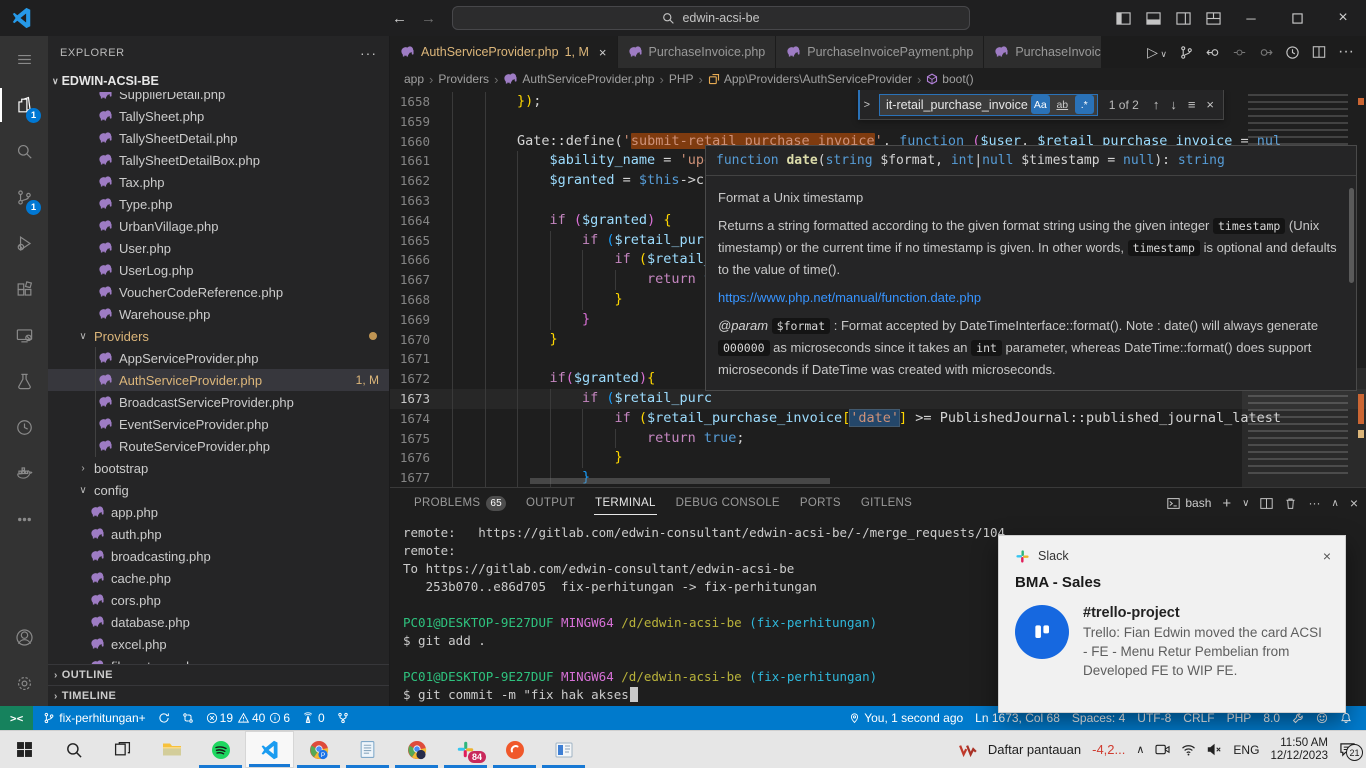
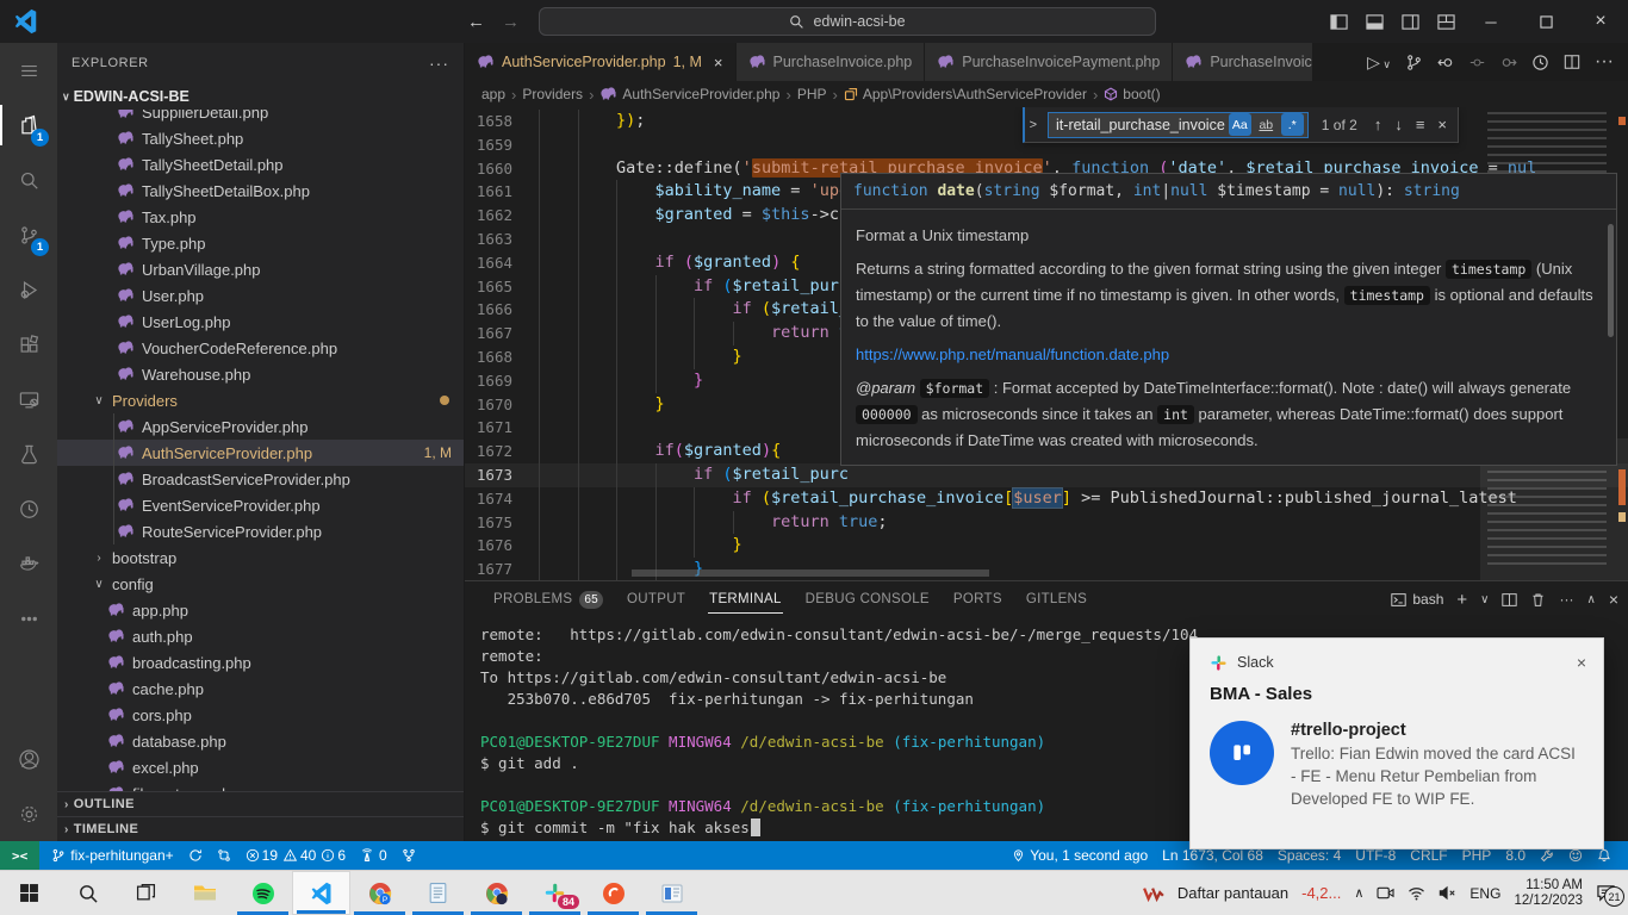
  ←
  →
  edwin-acsi-be
  ─
  ×
  1
  1
  EXPLORER
  ···
  ∨
  EDWIN-ACSI-BE
  SupplierDetail.php
  TallySheet.php
  TallySheetDetail.php
  TallySheetDetailBox.php
  Tax.php
  Type.php
  UrbanVillage.php
  User.php
  UserLog.php
  VoucherCodeReference.php
  Warehouse.php
  ∨
  Providers
  AppServiceProvider.php
  AuthServiceProvider.php
  1, M
  BroadcastServiceProvider.php
  EventServiceProvider.php
  RouteServiceProvider.php
  ›
  bootstrap
  ∨
  config
  app.php
  auth.php
  broadcasting.php
  cache.php
  cors.php
  database.php
  excel.php
  ›
  OUTLINE
  ›
  TIMELINE
  AuthServiceProvider.php
  1, M
  ×
  PurchaseInvoice.php
  PurchaseInvoicePayment.php
  PurchaseInvoic
  ▷ ∨
  ···
  app
  ›
  Providers
  ›
  AuthServiceProvider.php
  ›
  PHP
  ›
  App\Providers\AuthServiceProvider
  ›
  boot()
  1658
  });
  1659
  1660
- Gate::define('submit-retail_purchase_invoice', function ($user, $retail_purchase_invoice =
+ Gate::define('submit-retail_purchase_invoice', function ('date', $retail_purchase_invoice
  1661
  $ability_name = 'up
  1662
  $granted = $this->c
  1663
  1664
  if ($granted) {
  1665
  if ($retail_pur
  1666
  if ($retail
  1667
  return
  1668
  }
  1669
  }
  1670
  }
  1671
  1672
  if($granted){
  1673
  if ($retail_purc
  1674
- if ($retail_purchase_invoice['date'] >= PublishedJournal::published_journal_la
+ if ($retail_purchase_invoice[$user] >= PublishedJournal::published_journal_lat
  1675
  return true;
  1676
  }
  1677
  }
  >
  it-retail_purchase_invoice
  Aa
  ab
  .*
  1 of 2
  ↑
  ↓
  ≡
  ×
  function date(string $format, int|null $timestamp = null): string
  Format a Unix timestamp
  Returns a string formatted according to the given format string using the given integer timestamp (Unix timestamp) or the current time if no timestamp is given. In other words, timestamp is optional and defaults to the value of time().
  https://www.php.net/manual/function.date.php
  @param $format : Format accepted by DateTimeInterface::format(). Note : date() will always generate 000000 as microseconds since it takes an int parameter, whereas DateTime::format() does support microseconds if DateTime was created with microseconds.
  PROBLEMS
  65
  OUTPUT
  TERMINAL
  DEBUG CONSOLE
  PORTS
  GITLENS
  bash
  +
  ∨
  ···
  ∧
  ×
  remote: https://gitlab.com/edwin-consultant/edwin-acsi-be/-/merge_requests/104
  remote:
  To https://gitlab.com/edwin-consultant/edwin-acsi-be
  253b070..e86d705 fix-perhitungan -> fix-perhitungan
  PC01@DESKTOP-9E27DUF MINGW64 /d/edwin-acsi-be (fix-perhitungan)
  $ git add .
  PC01@DESKTOP-9E27DUF MINGW64 /d/edwin-acsi-be (fix-perhitungan)
  $ git commit -m "fix hak akses
  ><
  fix-perhitungan+
  19
  40
  6
  0
  You, 1 second ago
  Ln 1673, Col 68
  Spaces: 4
  UTF-8
  CRLF
  PHP
  8.0
  Slack
  ×
  BMA - Sales
  #trello-project
  Trello: Fian Edwin moved the card ACSI - FE - Menu Retur Pembelian from Developed FE to WIP FE.
  84
  Daftar pantauan
  -4,2...
  ∧
  ENG
  11:50 AM
  12/12/2023
  21
